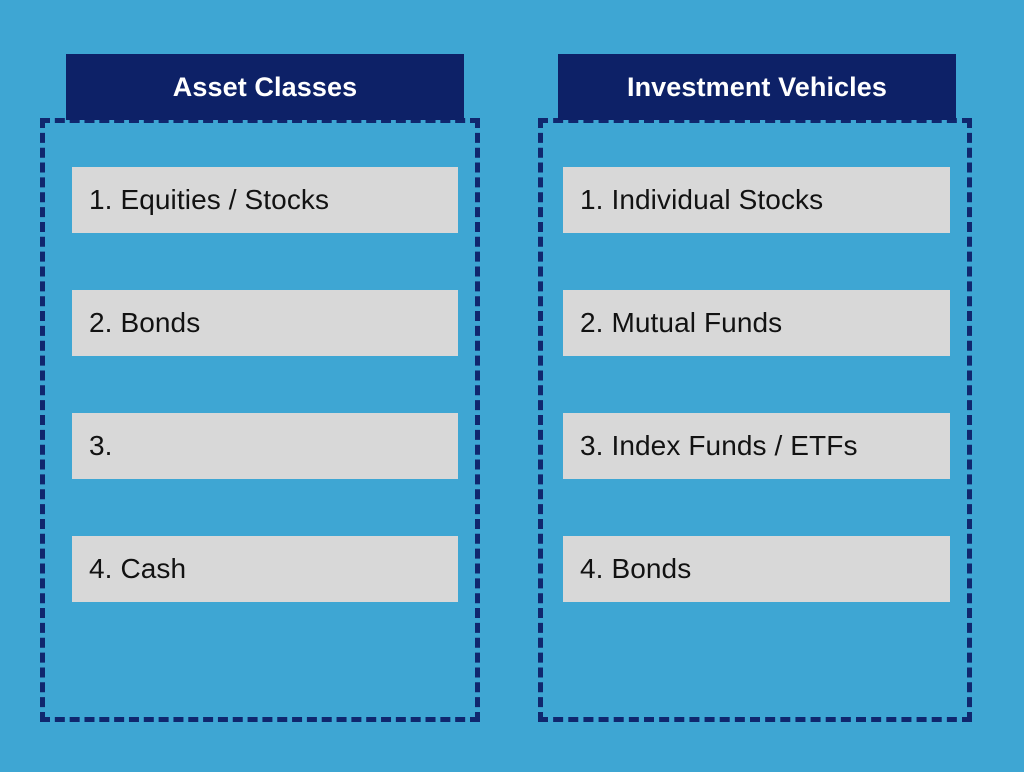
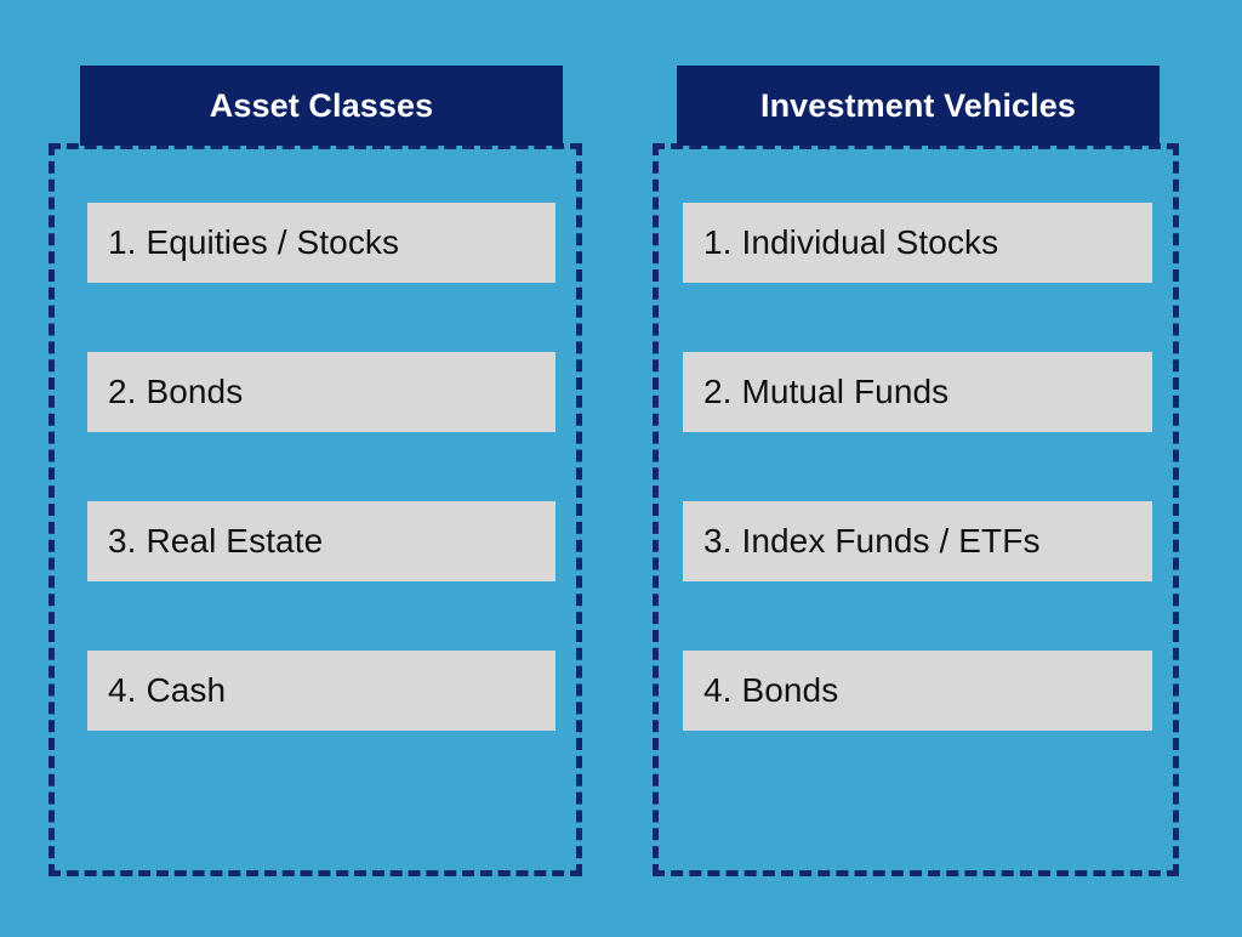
  Asset Classes
  1.
  Equities / Stocks
  2.
  Bonds
  3.
+ Real Estate
  4.
  Cash
  Investment Vehicles
  1.
  Individual Stocks
  2.
  Mutual Funds
  3.
  Index Funds / ETFs
  4.
  Bonds
